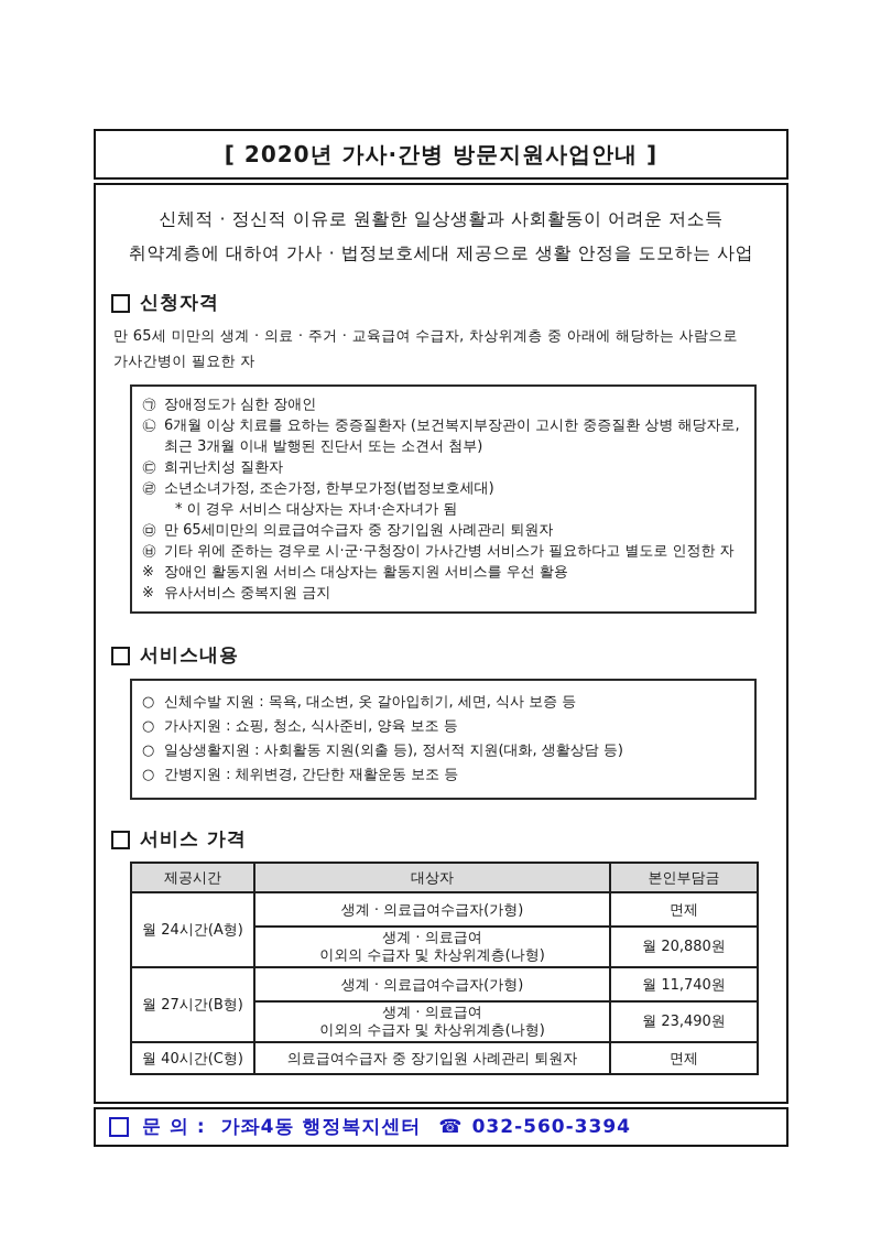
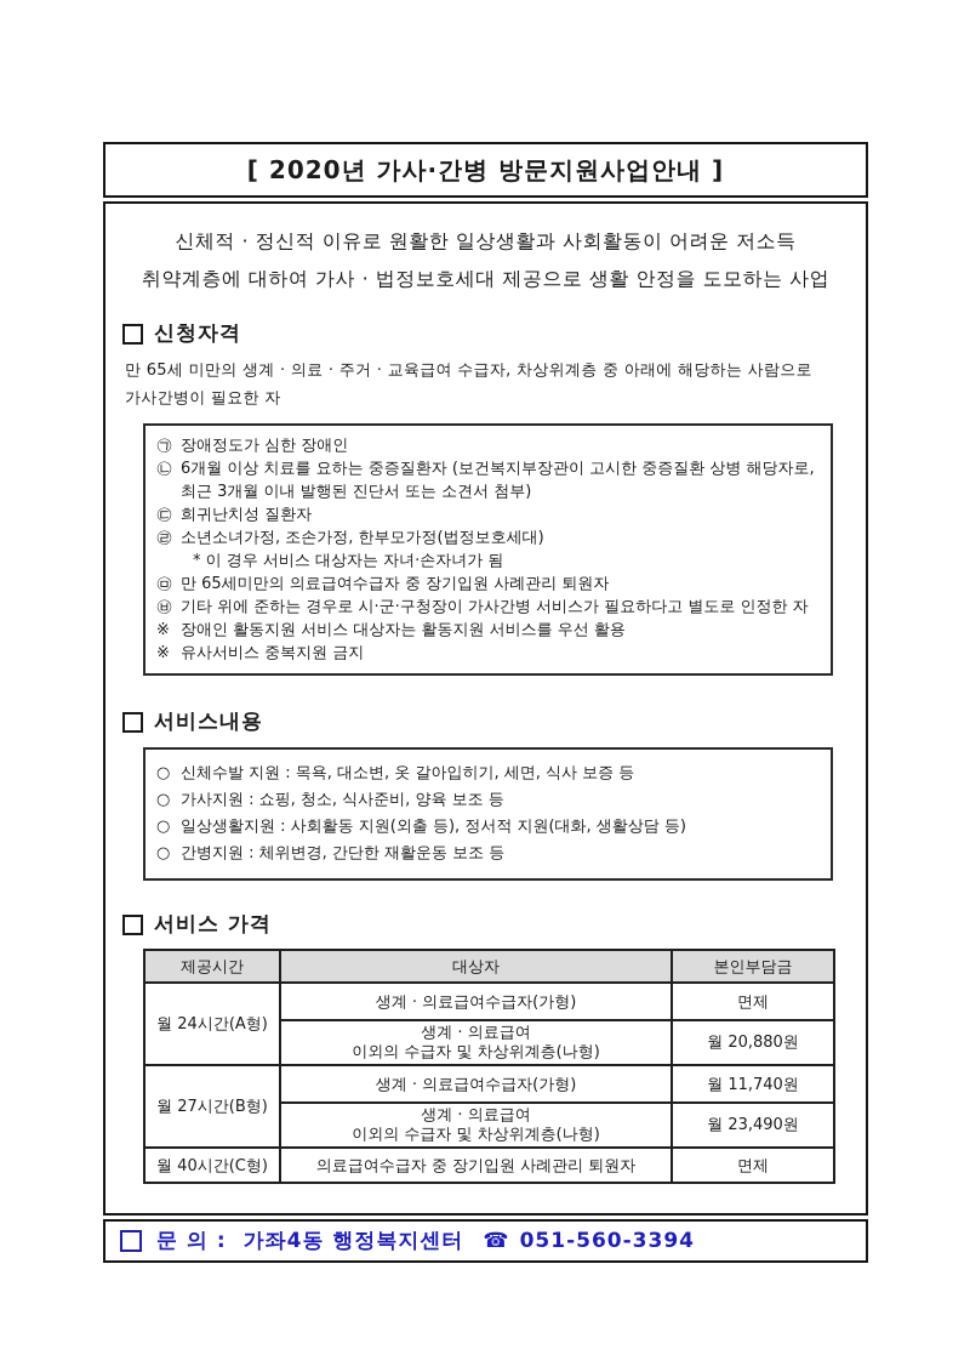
  [ 2020년 가사·간병 방문지원사업안내 ]
  신체적 · 정신적 이유로 원활한 일상생활과 사회활동이 어려운 저소득
  취약계층에 대하여 가사 · 법정보호세대 제공으로 생활 안정을 도모하는 사업
  신청자격
  만 65세 미만의 생계 · 의료 · 주거 · 교육급여 수급자, 차상위계층 중 아래에 해당하는 사람으로
  가사간병이 필요한 자
  ㉠
  장애정도가 심한 장애인
  ㉡
  6개월 이상 치료를 요하는 중증질환자 (보건복지부장관이 고시한 중증질환 상병 해당자로,
  최근 3개월 이내 발행된 진단서 또는 소견서 첨부)
  ㉢
  희귀난치성 질환자
  ㉣
  소년소녀가정, 조손가정, 한부모가정(법정보호세대)
  * 이 경우 서비스 대상자는 자녀·손자녀가 됨
  ㉤
  만 65세미만의 의료급여수급자 중 장기입원 사례관리 퇴원자
  ㉥
  기타 위에 준하는 경우로 시·군·구청장이 가사간병 서비스가 필요하다고 별도로 인정한 자
  ※
  장애인 활동지원 서비스 대상자는 활동지원 서비스를 우선 활용
  ※
  유사서비스 중복지원 금지
  서비스내용
  ○
  신체수발 지원 : 목욕, 대소변, 옷 갈아입히기, 세면, 식사 보증 등
  ○
  가사지원 : 쇼핑, 청소, 식사준비, 양육 보조 등
  ○
  일상생활지원 : 사회활동 지원(외출 등), 정서적 지원(대화, 생활상담 등)
  ○
  간병지원 : 체위변경, 간단한 재활운동 보조 등
  서비스 가격
  제공시간	대상자	본인부담금
  월 24시간(A형)	생계 · 의료급여수급자(가형)	면제
  생계 · 의료급여 이외의 수급자 및 차상위계층(나형)	월 20,880원
  월 27시간(B형)	생계 · 의료급여수급자(가형)	월 11,740원
  생계 · 의료급여 이외의 수급자 및 차상위계층(나형)	월 23,490원
  월 40시간(C형)	의료급여수급자 중 장기입원 사례관리 퇴원자	면제
  문 의 :
  가좌4동 행정복지센터
  ☎
- 032-560-3394
+ 051-560-3394
